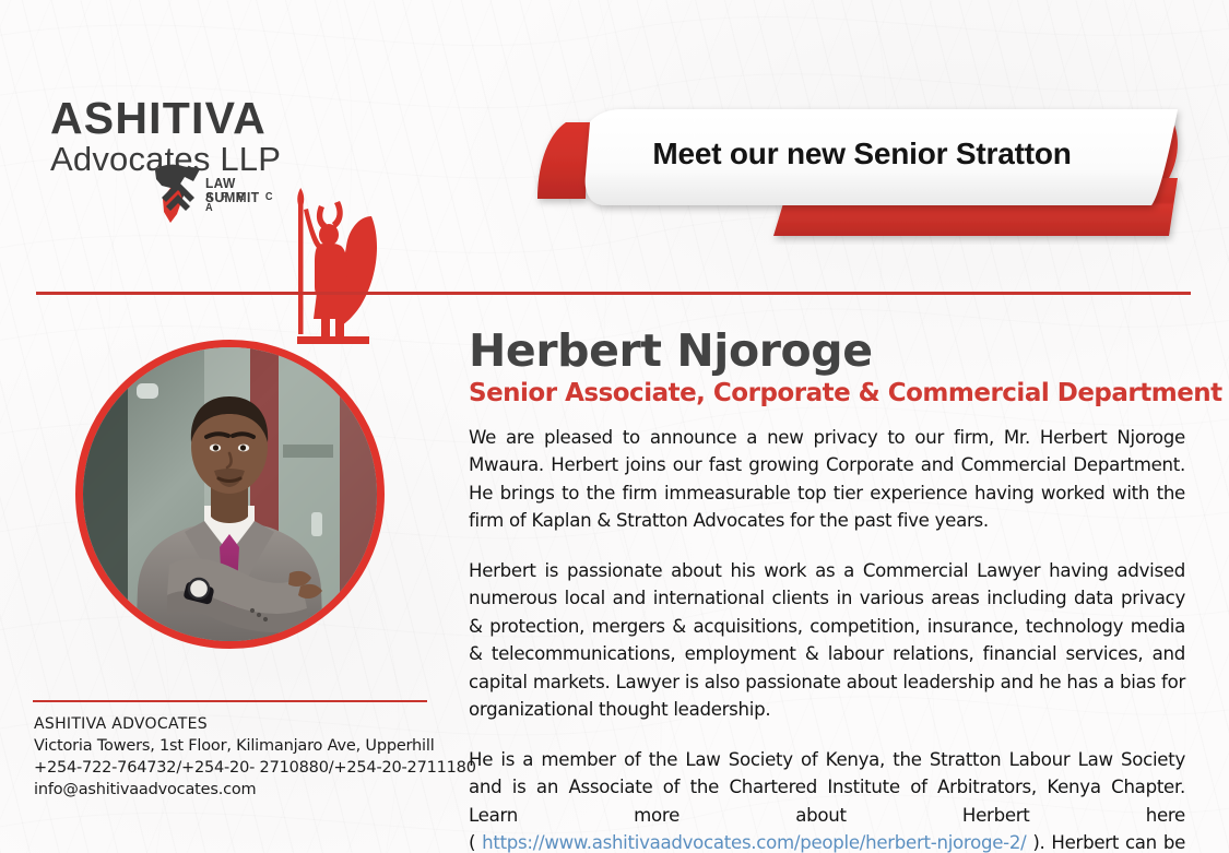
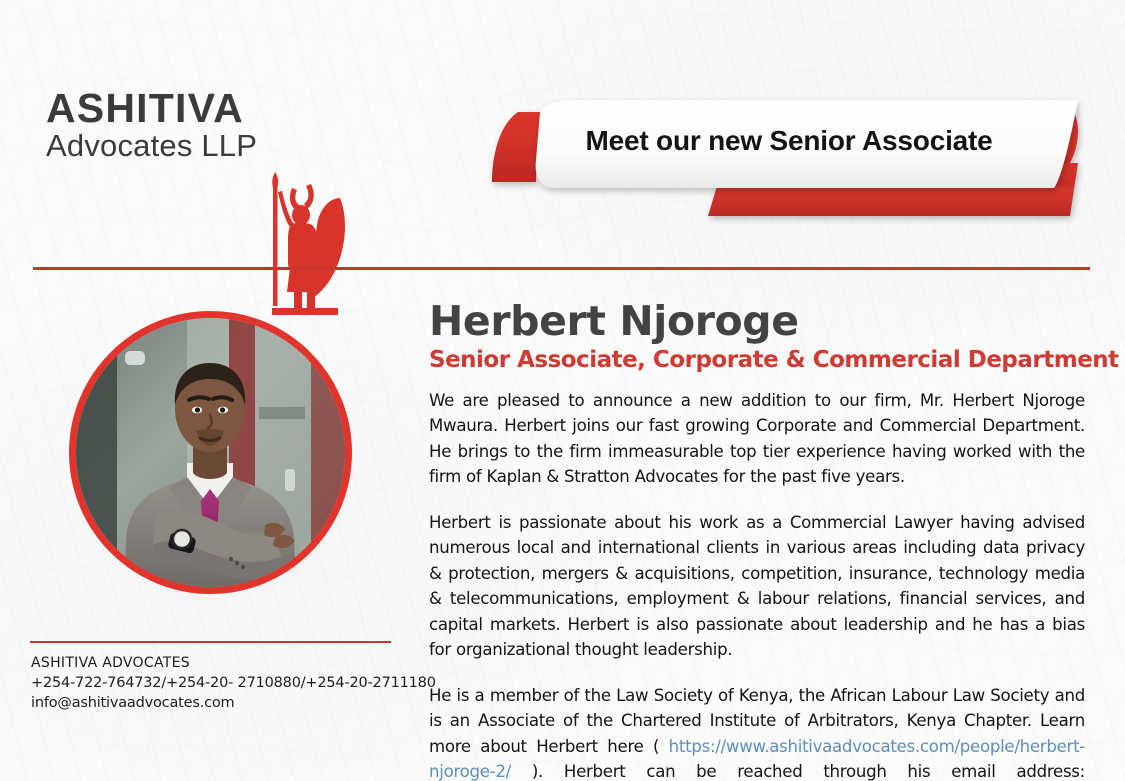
  ASHITIVA
  Advocates LLP
- LAW SUMMIT
- A F R I C A
- Meet our new Senior Stratton
+ Meet our new Senior Associate
  ASHITIVA ADVOCATES
- Victoria Towers, 1st Floor, Kilimanjaro Ave, Upperhill
  +254-722-764732/+254-20- 2710880/+254-20-271118
  info@ashitivaadvocates.com
  Herbert Njoroge
  Senior Associate, Corporate & Commercial Department
- We are pleased to announce a new privacy to our firm, Mr. Herbert Njoroge Mwaura. Herbert joins our fast growing Corporate and Commercial Department. He brings to the firm immeasurable top tier experience having worked with the firm of Kaplan & Stratton Advocates for the past five years.
+ We are pleased to announce a new addition to our firm, Mr. Herbert Njoroge Mwaura. Herbert joins our fast growing Corporate and Commercial Department. He brings to the firm immeasurable top tier experience having worked with the firm of Kaplan & Stratton Advocates for the past five years.
- Herbert is passionate about his work as a Commercial Lawyer having advised numerous local and international clients in various areas including data privacy & protection, mergers & acquisitions, competition, insurance, technology media & telecommunications, employment & labour relations, financial services, and capital markets. Lawyer is also passionate about leadership and he has a bias for organizational thought leadership.
+ Herbert is passionate about his work as a Commercial Lawyer having advised numerous local and international clients in various areas including data privacy & protection, mergers & acquisitions, competition, insurance, technology media & telecommunications, employment & labour relations, financial services, and capital markets. Herbert is also passionate about leadership and he has a bias for organizational thought leadership.
- He is a member of the Law Society of Kenya, the Stratton Labour Law Society and is an Associate of the Chartered Institute of Arbitrators, Kenya Chapter. Learn more about Herbert here ( https://www.ashitivaadvocates.com/people/herbert-njoroge-2/ ). Herbert can be
+ He is a member of the Law Society of Kenya, the African Labour Law Society and is an Associate of the Chartered Institute of Arbitrators, Kenya Chapter. Learn more about Herbert here ( https://www.ashitivaadvocates.com/people/herbert-njoroge-2/ ). Herbert can be reached through his email address:
